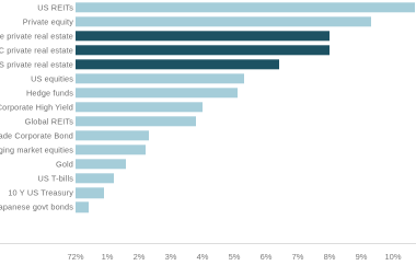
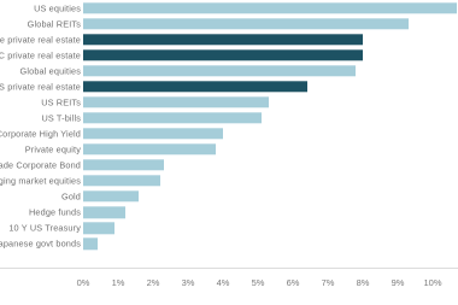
- US REITs
+ US equities
- Private equity
+ Global REITs
  e private real estate
  C private real estate
+ Global equities
  S private real estate
- US equities
+ US REITs
- Hedge funds
+ US T-bills
  orporate High Yield
- Global REITs
+ Private equity
  ade Corporate Bond
  ging market equities
  Gold
- US T-bills
+ Hedge funds
  10 Y US Treasury
  apanese govt bonds
- 72%
+ 0%
  1%
  2%
  3%
  4%
  5%
  6%
  7%
  8%
  9%
  10%
